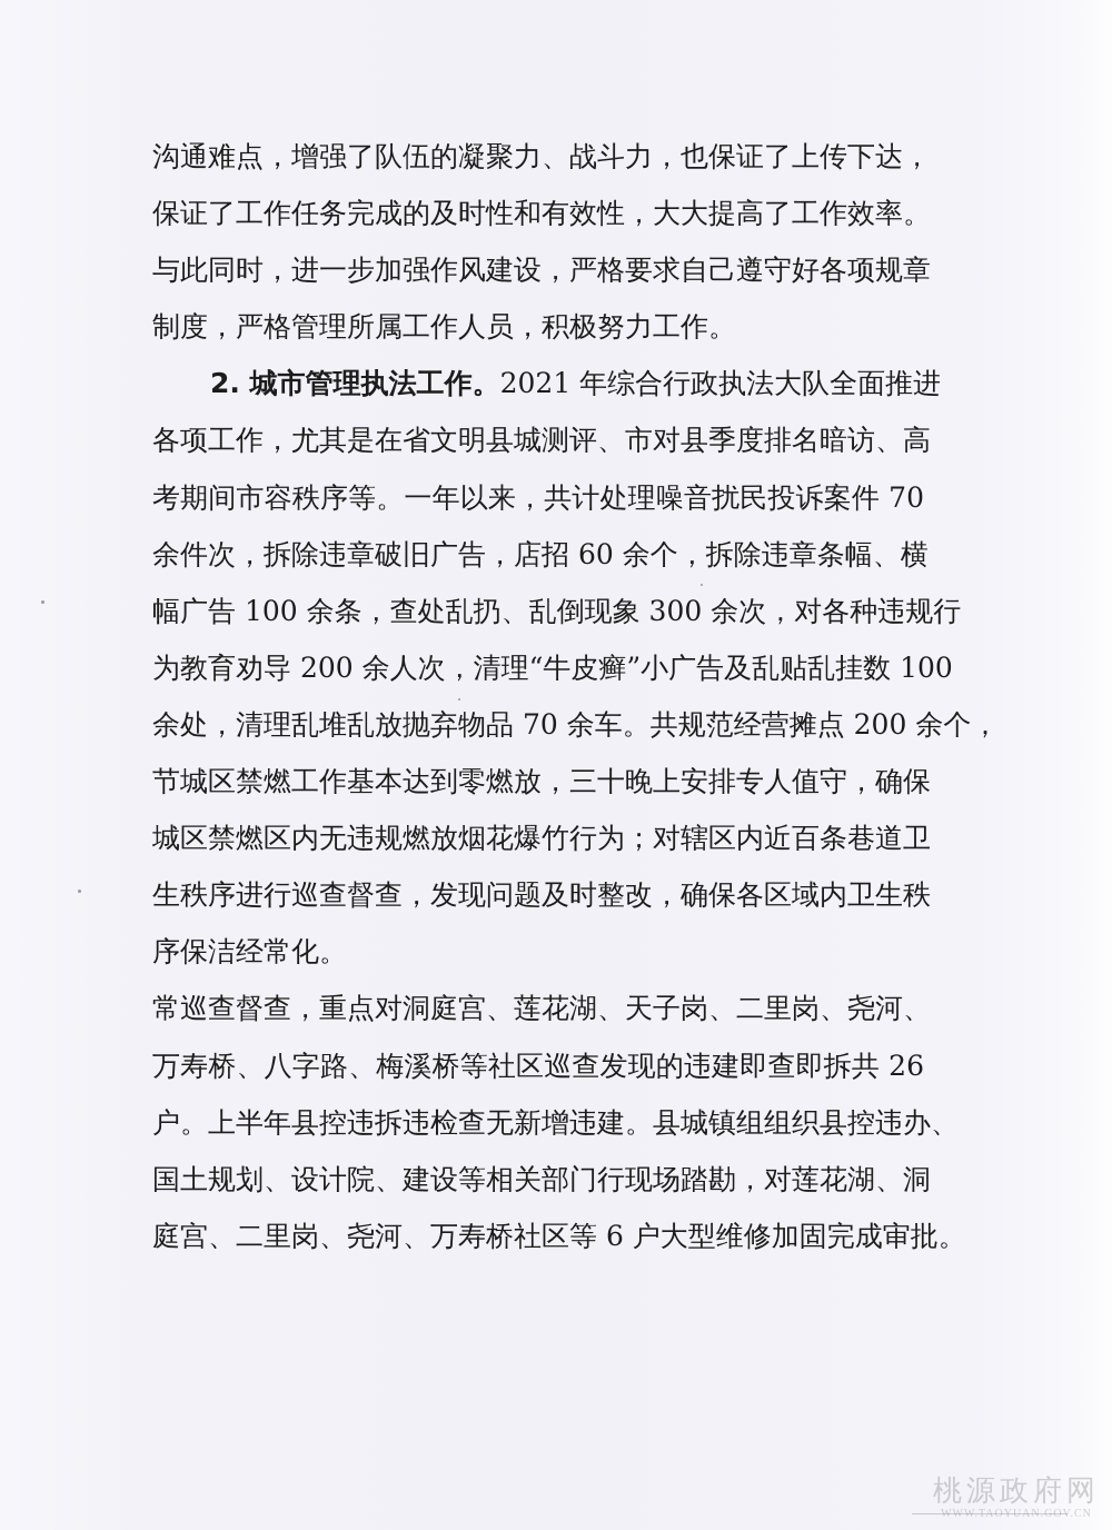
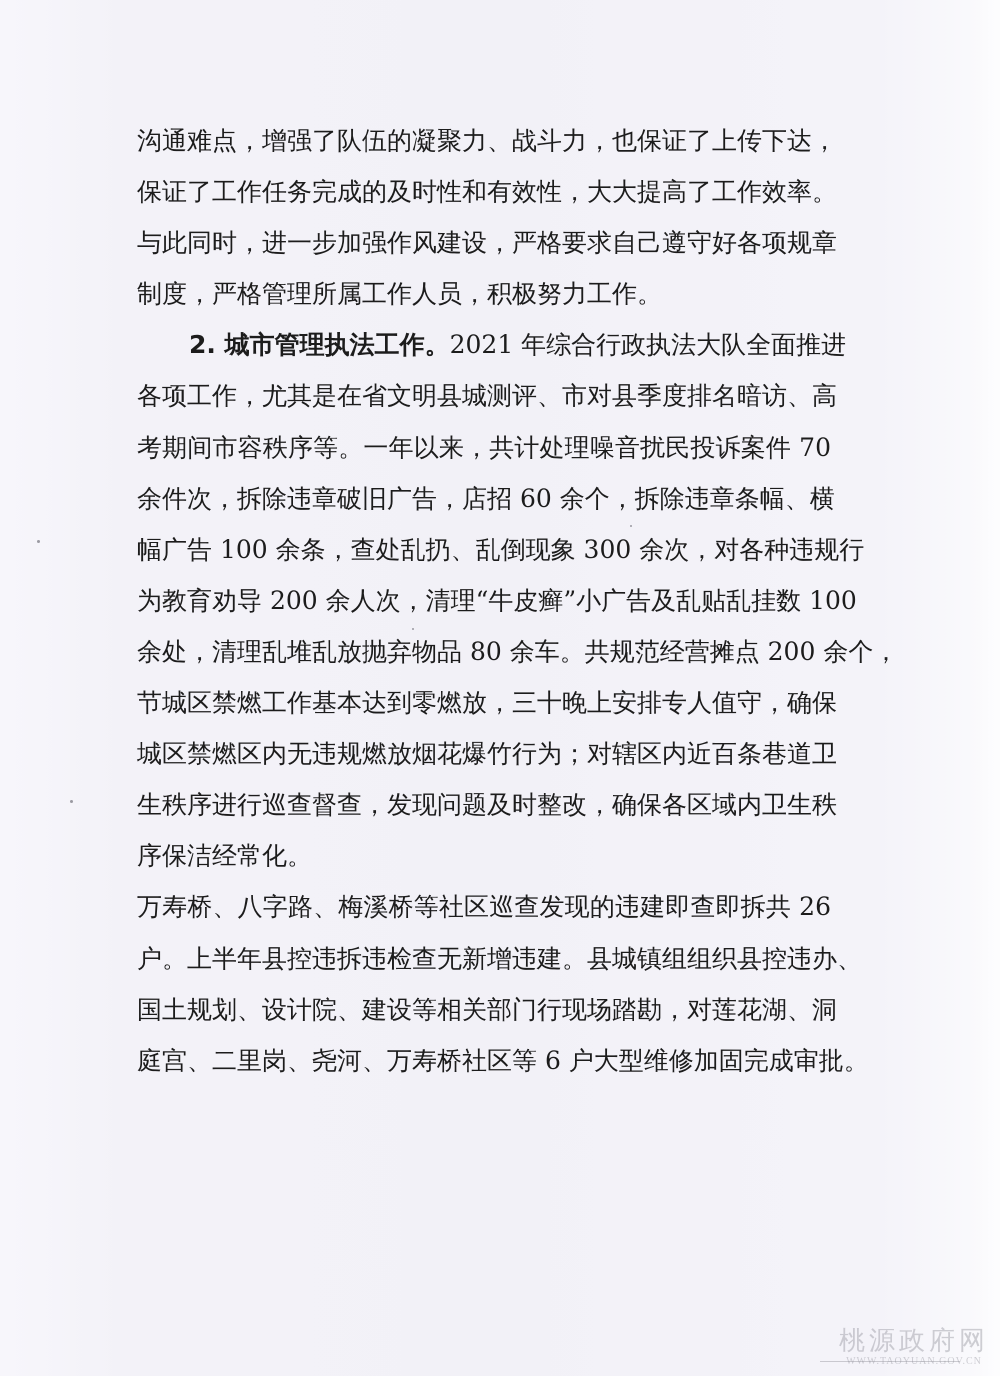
  沟通难点，增强了队伍的凝聚力、战斗力，也保证了上传下达，
  保证了工作任务完成的及时性和有效性，大大提高了工作效率。
  与此同时，进一步加强作风建设，严格要求自己遵守好各项规章
  制度，严格管理所属工作人员，积极努力工作。
  2. 城市管理执法工作。2021 年综合行政执法大队全面推进
  各项工作，尤其是在省文明县城测评、市对县季度排名暗访、高
  考期间市容秩序等。一年以来，共计处理噪音扰民投诉案件 70
  余件次，拆除违章破旧广告，店招 60 余个，拆除违章条幅、横
  幅广告 100 余条，查处乱扔、乱倒现象 300 余次，对各种违规行
  为教育劝导 200 余人次，清理“牛皮癣”小广告及乱贴乱挂数 100
- 余处，清理乱堆乱放抛弃物品 70 余车。共规范经营摊点 200 余个，
+ 余处，清理乱堆乱放抛弃物品 80 余车。共规范经营摊点 200 余个，
  节城区禁燃工作基本达到零燃放，三十晚上安排专人值守，确保
  城区禁燃区内无违规燃放烟花爆竹行为；对辖区内近百条巷道卫
  生秩序进行巡查督查，发现问题及时整改，确保各区域内卫生秩
  序保洁经常化。
- 常巡查督查，重点对洞庭宫、莲花湖、天子岗、二里岗、尧河、
  万寿桥、八字路、梅溪桥等社区巡查发现的违建即查即拆共 26
  户。上半年县控违拆违检查无新增违建。县城镇组组织县控违办、
  国土规划、设计院、建设等相关部门行现场踏勘，对莲花湖、洞
  庭宫、二里岗、尧河、万寿桥社区等 6 户大型维修加固完成审批。
  桃源政府网
  WWW.TAOYUAN.GOV.CN
